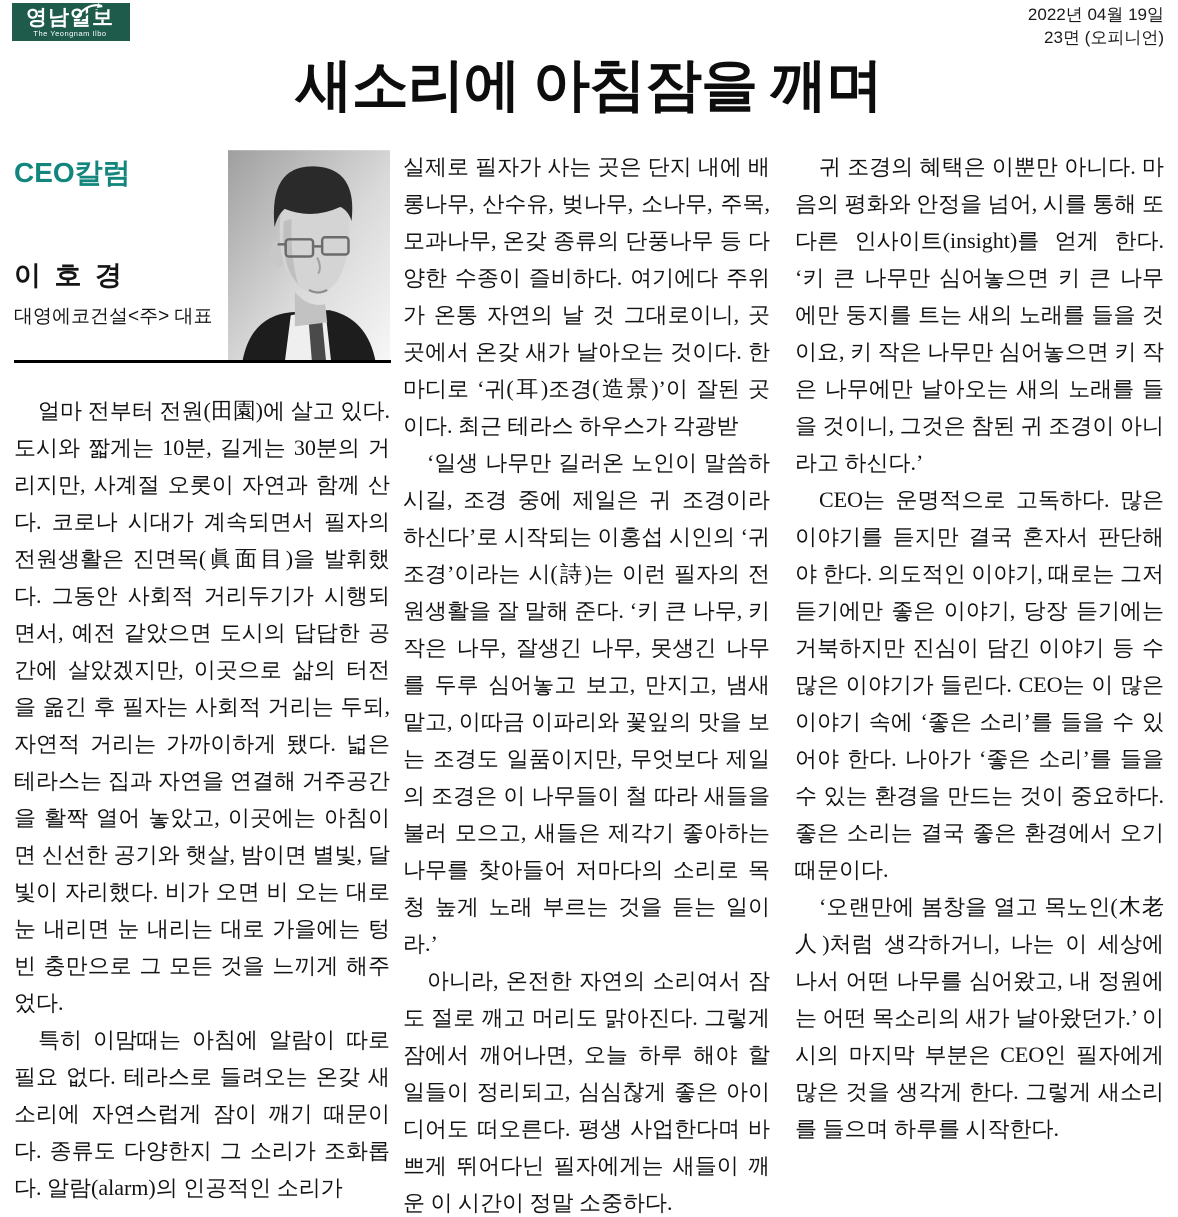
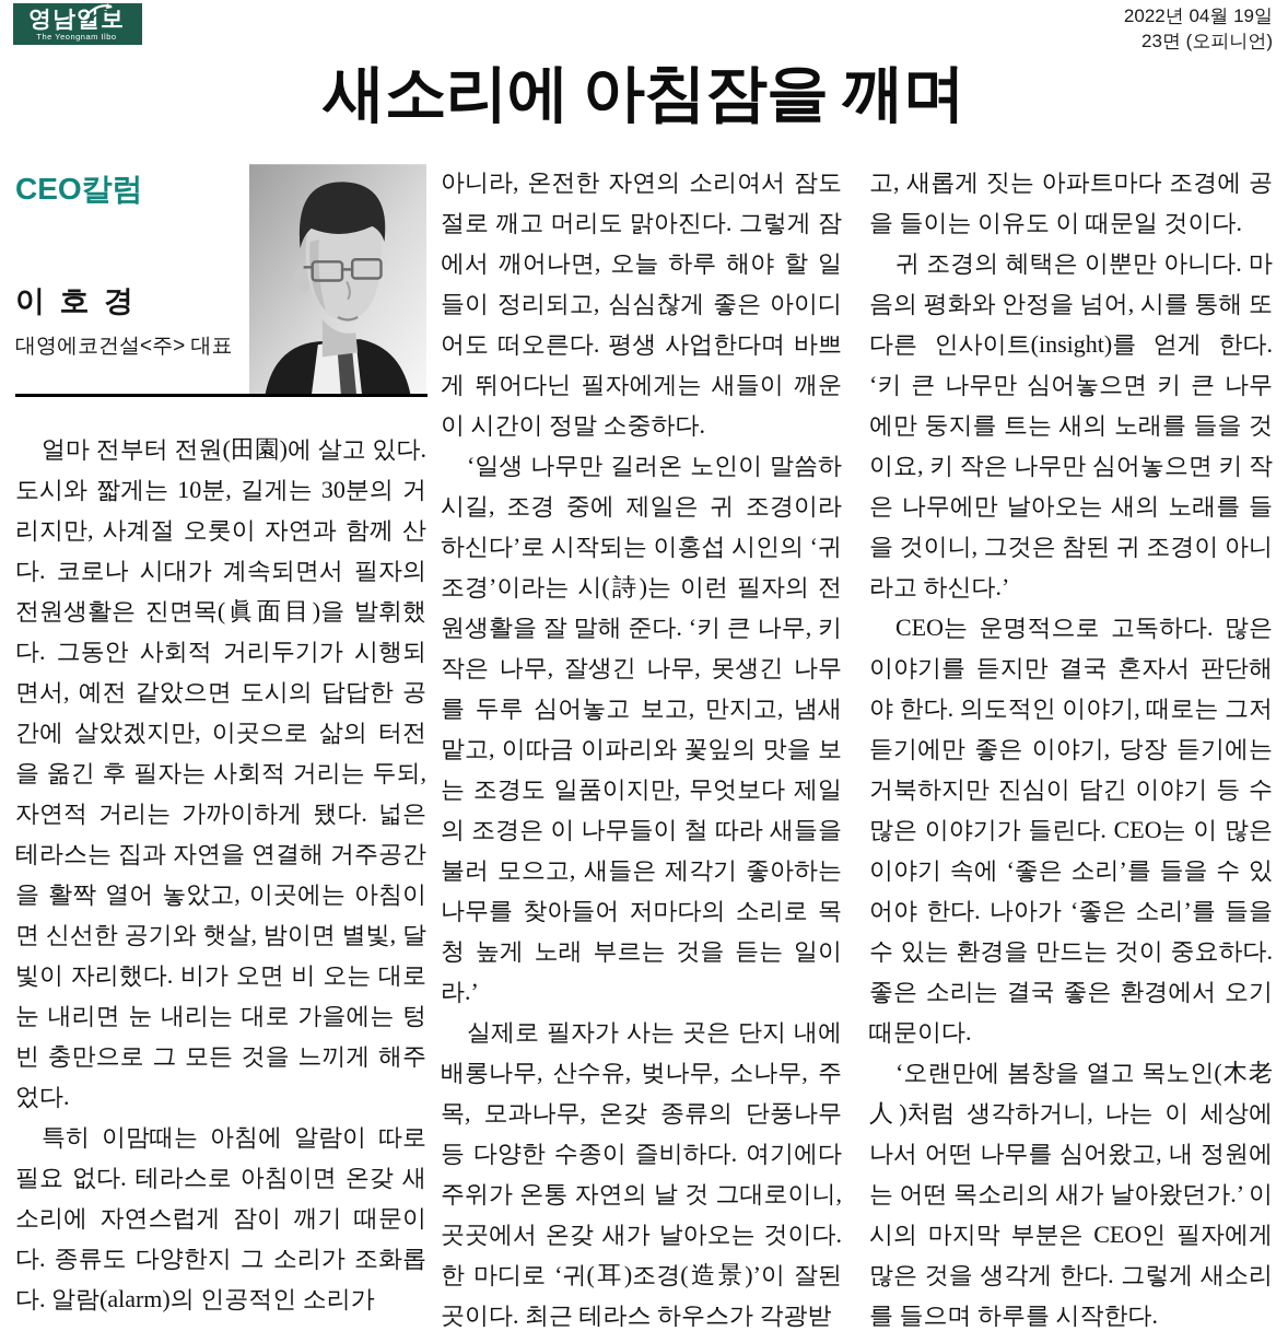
  영남일보
  The Yeongnam Ilbo
  2022년 04월 19일
  23면 (오피니언)
  새소리에 아침잠을 깨며
  CEO칼럼
  이 호 경
  대영에코건설<주> 대표
  얼마 전부터 전원(田園)에 살고 있다. 도시와 짧게는 10분, 길게는 30분의 거리지만, 사계절 오롯이 자연과 함께 산다. 코로나 시대가 계속되면서 필자의 전원생활은 진면목(眞面目)을 발휘했다. 그동안 사회적 거리두기가 시행되면서, 예전 같았으면 도시의 답답한 공간에 살았겠지만, 이곳으로 삶의 터전을 옮긴 후 필자는 사회적 거리는 두되, 자연적 거리는 가까이하게 됐다. 넓은 테라스는 집과 자연을 연결해 거주공간을 활짝 열어 놓았고, 이곳에는 아침이면 신선한 공기와 햇살, 밤이면 별빛, 달빛이 자리했다. 비가 오면 비 오는 대로 눈 내리면 눈 내리는 대로 가을에는 텅 빈 충만으로 그 모든 것을 느끼게 해주었다.
- 특히 이맘때는 아침에 알람이 따로 필요 없다. 테라스로 들려오는 온갖 새소리에 자연스럽게 잠이 깨기 때문이다. 종류도 다양한지 그 소리가 조화롭다. 알람(alarm)의 인공적인 소리가
+ 특히 이맘때는 아침에 알람이 따로 필요 없다. 테라스로 아침이면 온갖 새소리에 자연스럽게 잠이 깨기 때문이다. 종류도 다양한지 그 소리가 조화롭다. 알람(alarm)의 인공적인 소리가
- 실제로 필자가 사는 곳은 단지 내에 배롱나무, 산수유, 벚나무, 소나무, 주목, 모과나무, 온갖 종류의 단풍나무 등 다양한 수종이 즐비하다. 여기에다 주위가 온통 자연의 날 것 그대로이니, 곳곳에서 온갖 새가 날아오는 것이다. 한 마디로 ‘귀(耳)조경(造景)’이 잘된 곳이다. 최근 테라스 하우스가 각광받
+ 아니라, 온전한 자연의 소리여서 잠도 절로 깨고 머리도 맑아진다. 그렇게 잠에서 깨어나면, 오늘 하루 해야 할 일들이 정리되고, 심심찮게 좋은 아이디어도 떠오른다. 평생 사업한다며 바쁘게 뛰어다닌 필자에게는 새들이 깨운 이 시간이 정말 소중하다.
  ‘일생 나무만 길러온 노인이 말씀하시길, 조경 중에 제일은 귀 조경이라 하신다’로 시작되는 이홍섭 시인의 ‘귀 조경’이라는 시(詩)는 이런 필자의 전원생활을 잘 말해 준다. ‘키 큰 나무, 키 작은 나무, 잘생긴 나무, 못생긴 나무를 두루 심어놓고 보고, 만지고, 냄새 맡고, 이따금 이파리와 꽃잎의 맛을 보는 조경도 일품이지만, 무엇보다 제일의 조경은 이 나무들이 철 따라 새들을 불러 모으고, 새들은 제각기 좋아하는 나무를 찾아들어 저마다의 소리로 목청 높게 노래 부르는 것을 듣는 일이라.’
- 아니라, 온전한 자연의 소리여서 잠도 절로 깨고 머리도 맑아진다. 그렇게 잠에서 깨어나면, 오늘 하루 해야 할 일들이 정리되고, 심심찮게 좋은 아이디어도 떠오른다. 평생 사업한다며 바쁘게 뛰어다닌 필자에게는 새들이 깨운 이 시간이 정말 소중하다.
+ 실제로 필자가 사는 곳은 단지 내에 배롱나무, 산수유, 벚나무, 소나무, 주목, 모과나무, 온갖 종류의 단풍나무 등 다양한 수종이 즐비하다. 여기에다 주위가 온통 자연의 날 것 그대로이니, 곳곳에서 온갖 새가 날아오는 것이다. 한 마디로 ‘귀(耳)조경(造景)’이 잘된 곳이다. 최근 테라스 하우스가 각광받
+ 고, 새롭게 짓는 아파트마다 조경에 공을 들이는 이유도 이 때문일 것이다.
  귀 조경의 혜택은 이뿐만 아니다. 마음의 평화와 안정을 넘어, 시를 통해 또 다른 인사이트(insight)를 얻게 한다. ‘키 큰 나무만 심어놓으면 키 큰 나무에만 둥지를 트는 새의 노래를 들을 것이요, 키 작은 나무만 심어놓으면 키 작은 나무에만 날아오는 새의 노래를 들을 것이니, 그것은 참된 귀 조경이 아니라고 하신다.’
  CEO는 운명적으로 고독하다. 많은 이야기를 듣지만 결국 혼자서 판단해야 한다. 의도적인 이야기, 때로는 그저 듣기에만 좋은 이야기, 당장 듣기에는 거북하지만 진심이 담긴 이야기 등 수많은 이야기가 들린다. CEO는 이 많은 이야기 속에 ‘좋은 소리’를 들을 수 있어야 한다. 나아가 ‘좋은 소리’를 들을 수 있는 환경을 만드는 것이 중요하다. 좋은 소리는 결국 좋은 환경에서 오기 때문이다.
  ‘오랜만에 봄창을 열고 목노인(木老人)처럼 생각하거니, 나는 이 세상에 나서 어떤 나무를 심어왔고, 내 정원에는 어떤 목소리의 새가 날아왔던가.’ 이 시의 마지막 부분은 CEO인 필자에게 많은 것을 생각게 한다. 그렇게 새소리를 들으며 하루를 시작한다.
